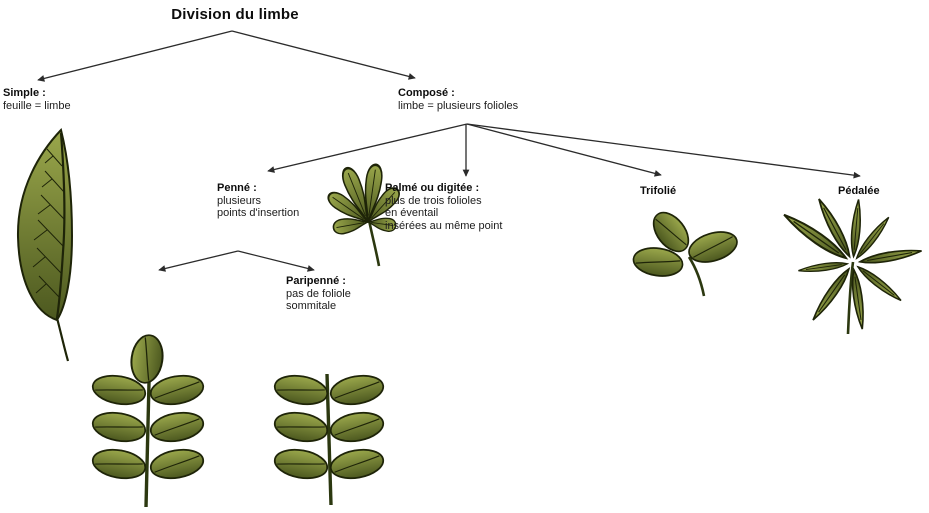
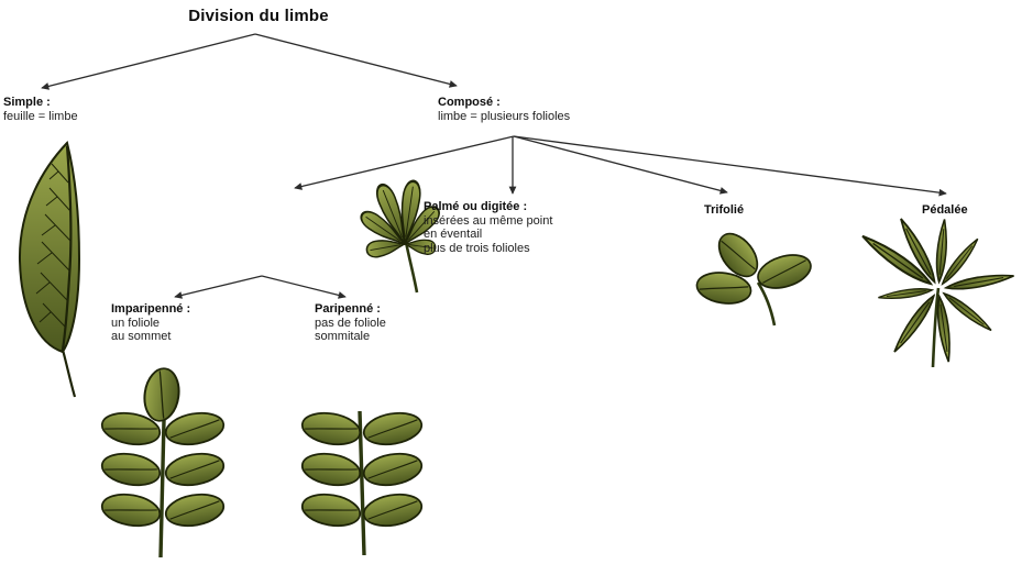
  Division du limbe
  Simple :
  feuille = limbe
  Composé :
  limbe = plusieurs folioles
- Penné :
- plusieurs
- points d'insertion
  Palmé ou digitée :
- plus de trois folioles
+ insérées au même point
  en éventail
- insérées au même point
+ plus de trois folioles
  Trifolié
  Pédalée
+ Imparipenné :
+ un foliole
+ au sommet
  Paripenné :
  pas de foliole
  sommitale
